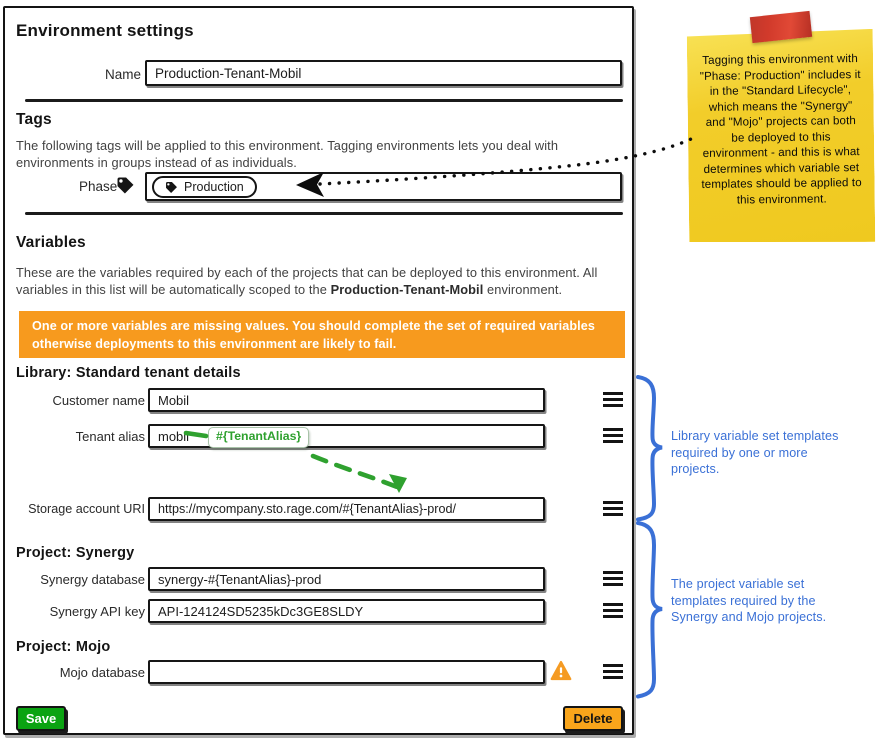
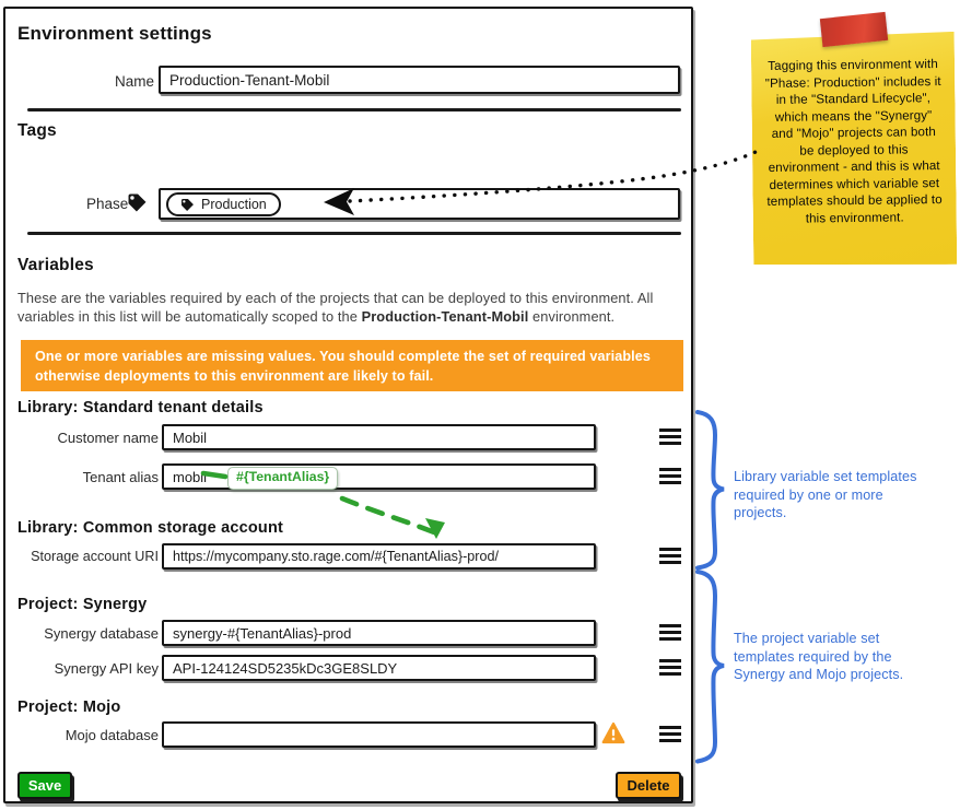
  Environment settings
  Name
  Production-Tenant-Mobil
  Tags
- The following tags will be applied to this environment. Tagging environments lets you deal with environments in groups instead of as individuals.
  Phase
  Production
  Variables
  These are the variables required by each of the projects that can be deployed to this environment. All variables in this list will be automatically scoped to the Production-Tenant-Mobil environment.
  One or more variables are missing values. You should complete the set of required variables otherwise deployments to this environment are likely to fail.
  Library: Standard tenant details
  Customer name
  Mobil
  Tenant alias
  mobil
+ Library: Common storage account
  Storage account URI
  https://mycompany.sto.rage.com/#{TenantAlias}-prod/
  Project: Synergy
  Synergy database
  synergy-#{TenantAlias}-prod
  Synergy API key
  API-124124SD5235kDc3GE8SLDY
  Project: Mojo
  Mojo database
  Save
  Delete
  #{TenantAlias}
  Tagging this environment with "Phase: Production" includes it in the "Standard Lifecycle", which means the "Synergy" and "Mojo" projects can both be deployed to this environment - and this is what determines which variable set templates should be applied to this environment.
  Library variable set templates required by one or more projects.
  The project variable set templates required by the Synergy and Mojo projects.
